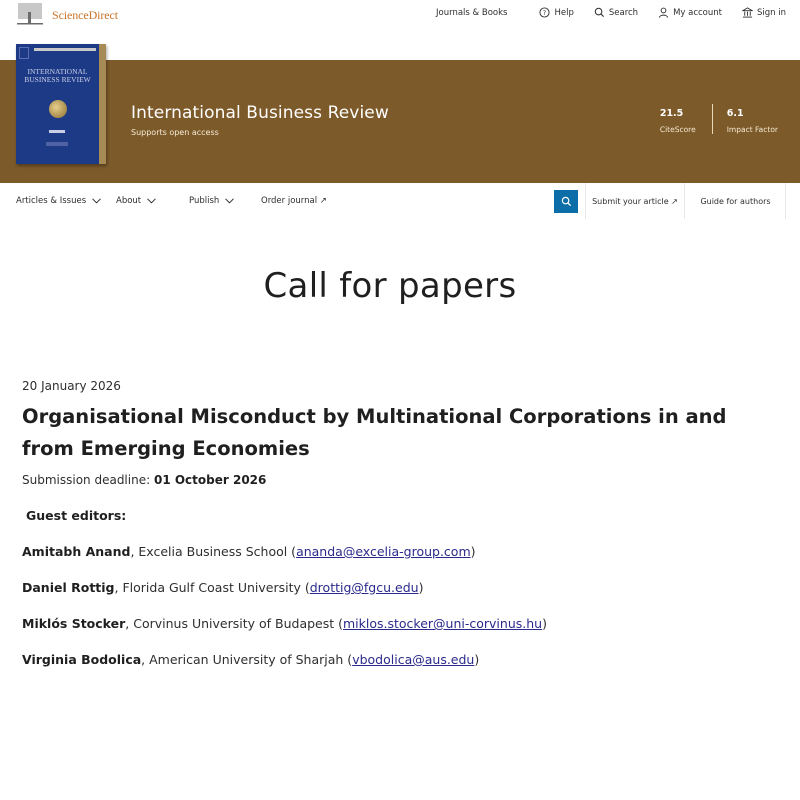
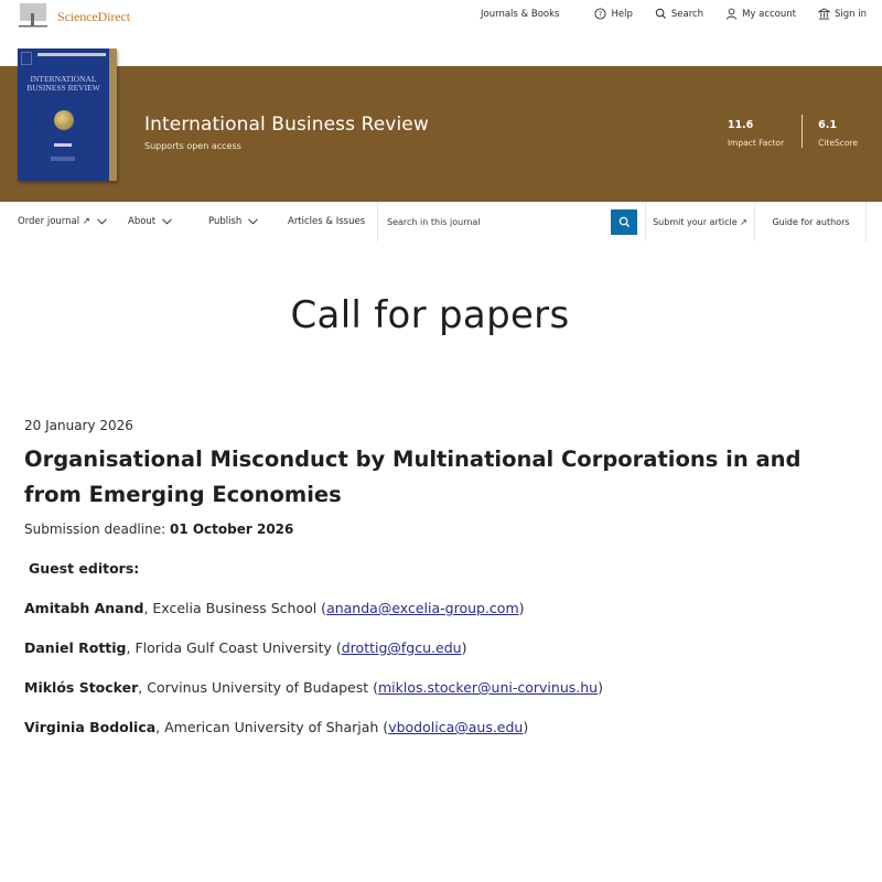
  ScienceDirect
  Journals & Books
  ?
  Help
  Search
  My account
  Sign in
  INTERNATIONAL BUSINESS REVIEW
  International Business Review
  Supports open access
- 21.5
+ 11.6
- CiteScore
+ Impact Factor
  6.1
- Impact Factor
+ CiteScore
- Articles & Issues
+ Order journal ↗
  About
  Publish
- Order journal ↗
+ Articles & Issues
+ Search in this journal
  Submit your article ↗
  Guide for authors
  Call for papers
  20 January 2026
  Organisational Misconduct by Multinational Corporations in and from Emerging Economies
  Submission deadline: 01 October 2026
  Guest editors:
  Amitabh Anand, Excelia Business School (ananda@excelia-group.com)
  Daniel Rottig, Florida Gulf Coast University (drottig@fgcu.edu)
  Miklós Stocker, Corvinus University of Budapest (miklos.stocker@uni-corvinus.hu)
  Virginia Bodolica, American University of Sharjah (vbodolica@aus.edu)
